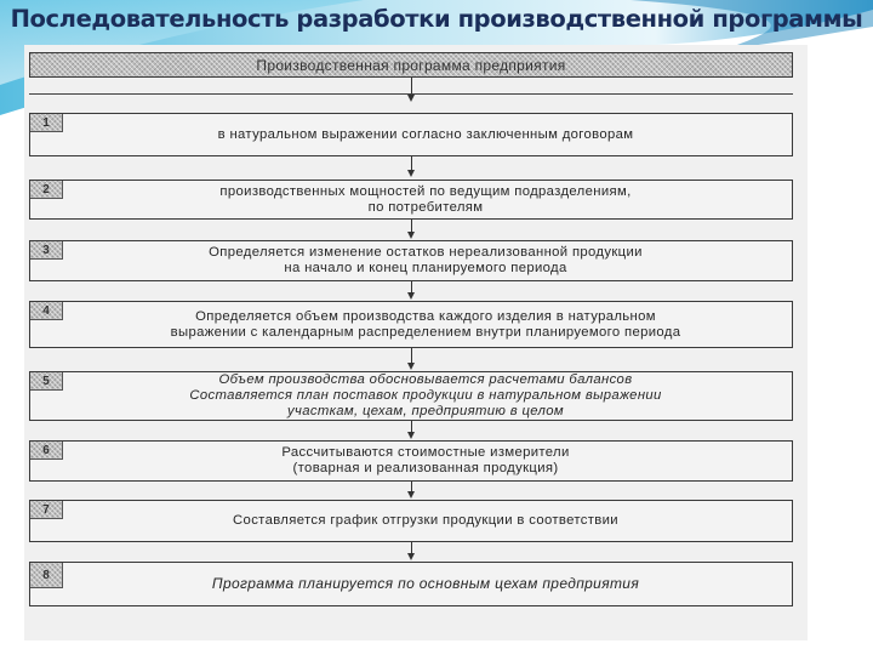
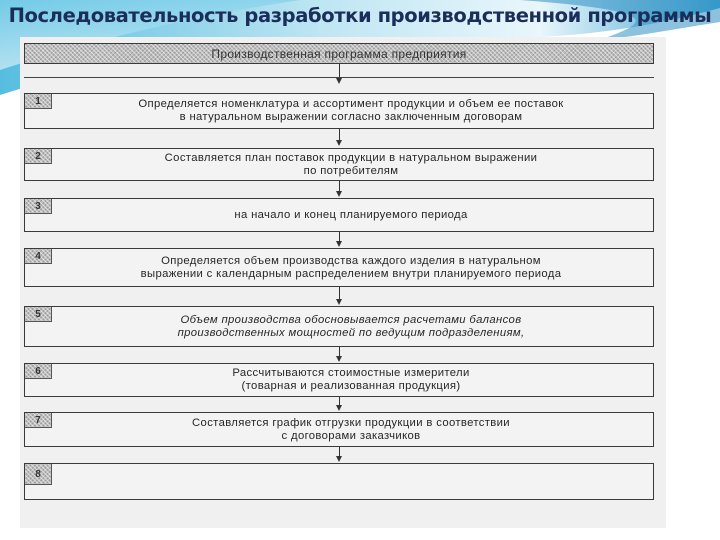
  Последовательность разработки производственной программы
  Производственная программа предприятия
  1
+ Определяется номенклатура и ассортимент продукции и объем ее поставок
  в натуральном выражении согласно заключенным договорам
  2
- производственных мощностей по ведущим подразделениям,
+ Составляется план поставок продукции в натуральном выражении
  по потребителям
  3
- Определяется изменение остатков нереализованной продукции
  на начало и конец планируемого периода
  4
  Определяется объем производства каждого изделия в натуральном
  выражении с календарным распределением внутри планируемого периода
  5
  Объем производства обосновывается расчетами балансов
- Составляется план поставок продукции в натуральном выражении
+ производственных мощностей по ведущим подразделениям,
- участкам, цехам, предприятию в целом
  6
  Рассчитываются стоимостные измерители
  (товарная и реализованная продукция)
  7
  Составляется график отгрузки продукции в соответствии
+ с договорами заказчиков
  8
- Программа планируется по основным цехам предприятия
